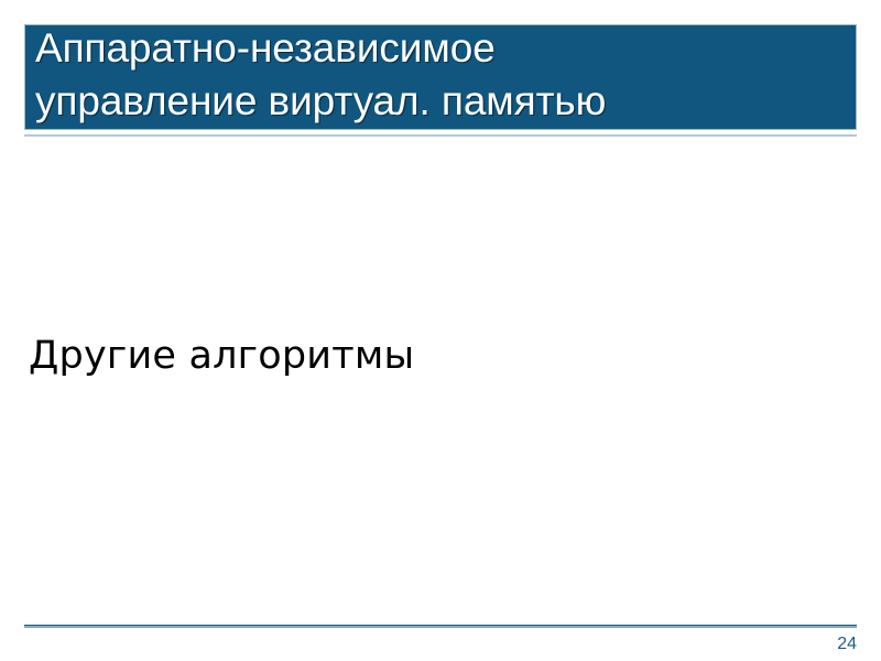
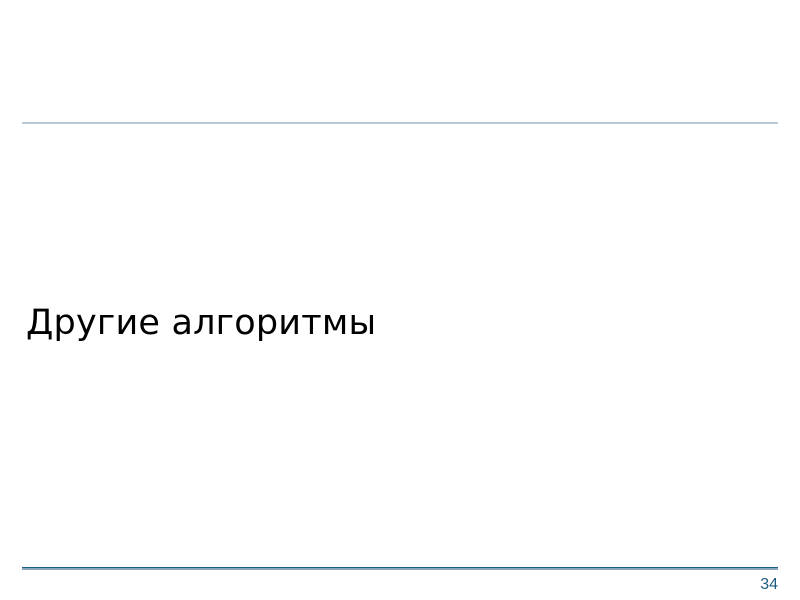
- Аппаратно-независимое
- управление виртуал. памятью
  Другие алгоритмы
- 24
+ 34
